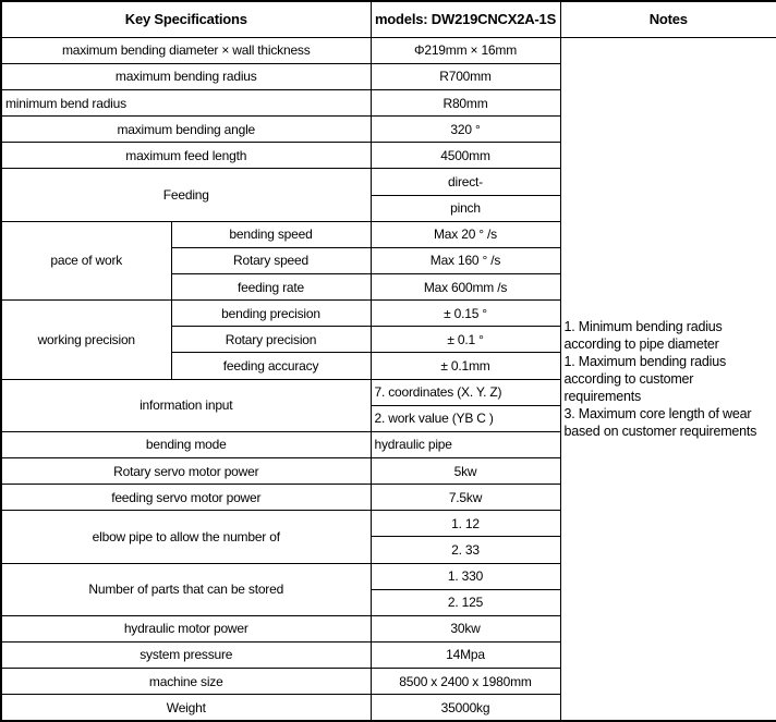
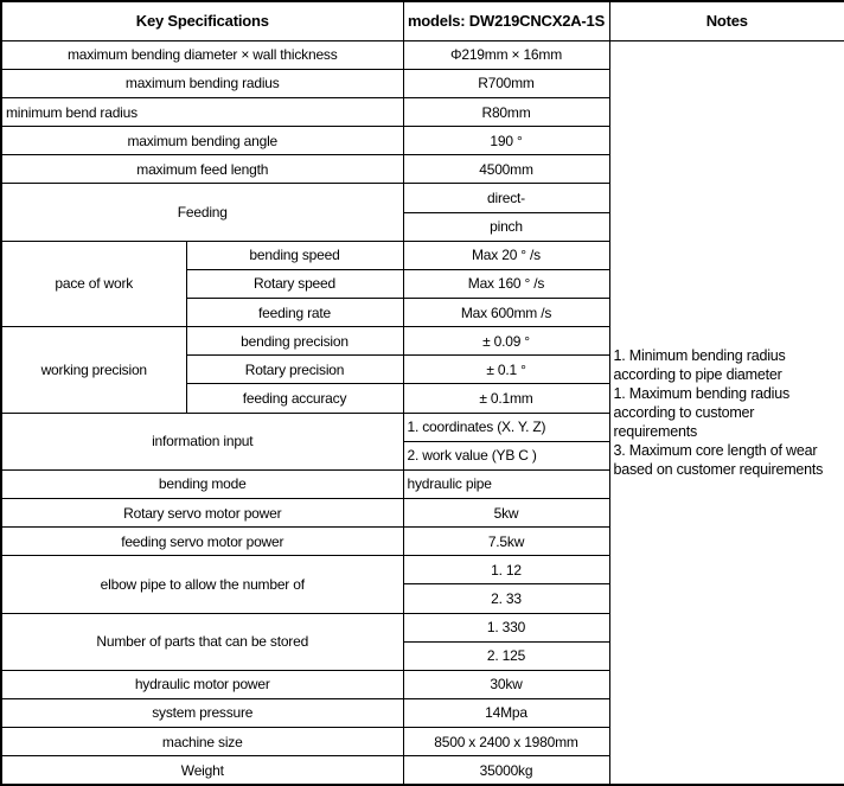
  Key Specifications	models: DW219CNCX2A-1S	Notes
  maximum bending diameter × wall thickness	Φ219mm × 16mm	1. Minimum bending radius according to pipe diameter 1. Maximum bending radius according to customer requirements 3. Maximum core length of wear based on customer requirements
  maximum bending radius	R700mm
  minimum bend radius	R80mm
- maximum bending angle	320 °
+ maximum bending angle	190 °
  maximum feed length	4500mm
  Feeding	direct-
  pinch
  pace of work	bending speed	Max 20 ° /s
  Rotary speed	Max 160 ° /s
  feeding rate	Max 600mm /s
- working precision	bending precision	± 0.15 °
+ working precision	bending precision	± 0.09 °
  Rotary precision	± 0.1 °
  feeding accuracy	± 0.1mm
- information input	7. coordinates (X. Y. Z)
+ information input	1. coordinates (X. Y. Z)
  2. work value (YB C )
  bending mode	hydraulic pipe
  Rotary servo motor power	5kw
  feeding servo motor power	7.5kw
  elbow pipe to allow the number of	1. 12
  2. 33
  Number of parts that can be stored	1. 330
  2. 125
  hydraulic motor power	30kw
  system pressure	14Mpa
  machine size	8500 x 2400 x 1980mm
  Weight	35000kg
